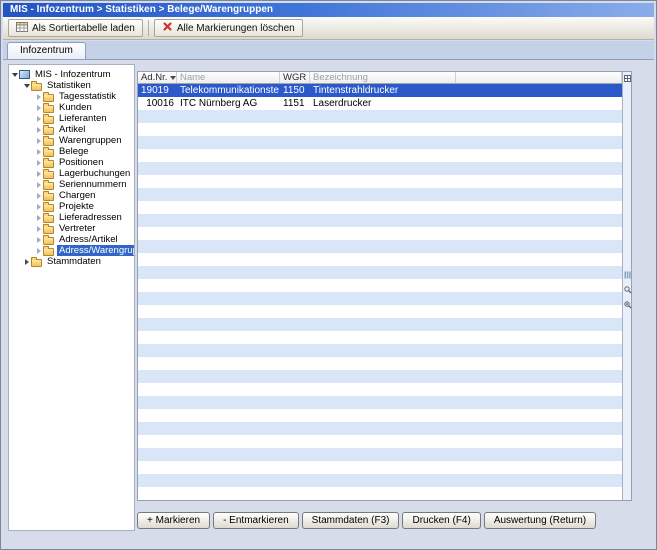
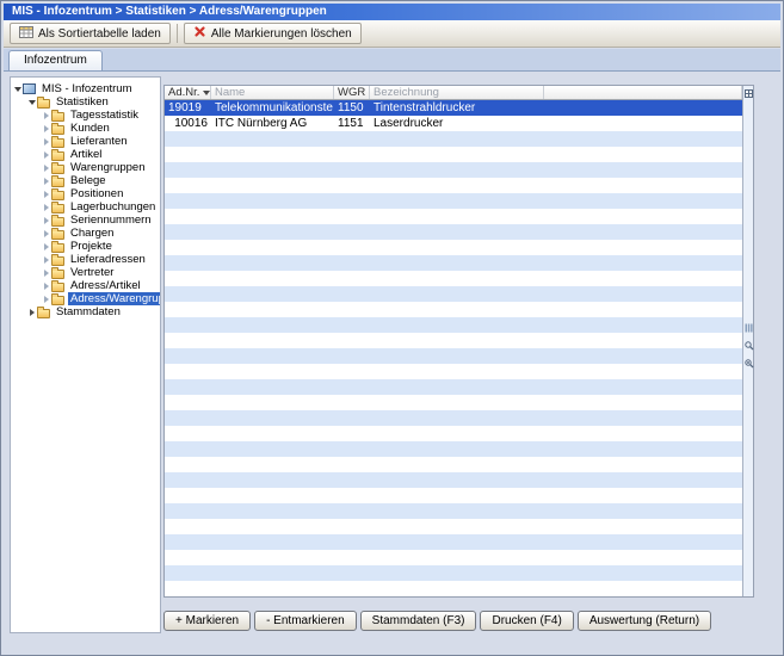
- MIS - Infozentrum > Statistiken > Belege/Warengruppen
+ MIS - Infozentrum > Statistiken > Adress/Warengruppen
  Als Sortiertabelle laden
  Alle Markierungen löschen
  Infozentrum
  MIS - Infozentrum
  Statistiken
  Tagesstatistik
  Kunden
  Lieferanten
  Artikel
  Warengruppen
  Belege
  Positionen
  Lagerbuchungen
  Seriennummern
  Chargen
  Projekte
  Lieferadressen
  Vertreter
  Adress/Artikel
  Adress/Warengru
  Stammdaten
  Ad.Nr.
  Name
  WGR
  Bezeichnung
  19019
  Telekommunikationste
  1150
  Tintenstrahldrucker
  10016
  ITC Nürnberg AG
  1151
  Laserdrucker
  + Markieren
  - Entmarkieren
  Stammdaten (F3)
  Drucken (F4)
  Auswertung (Return)
